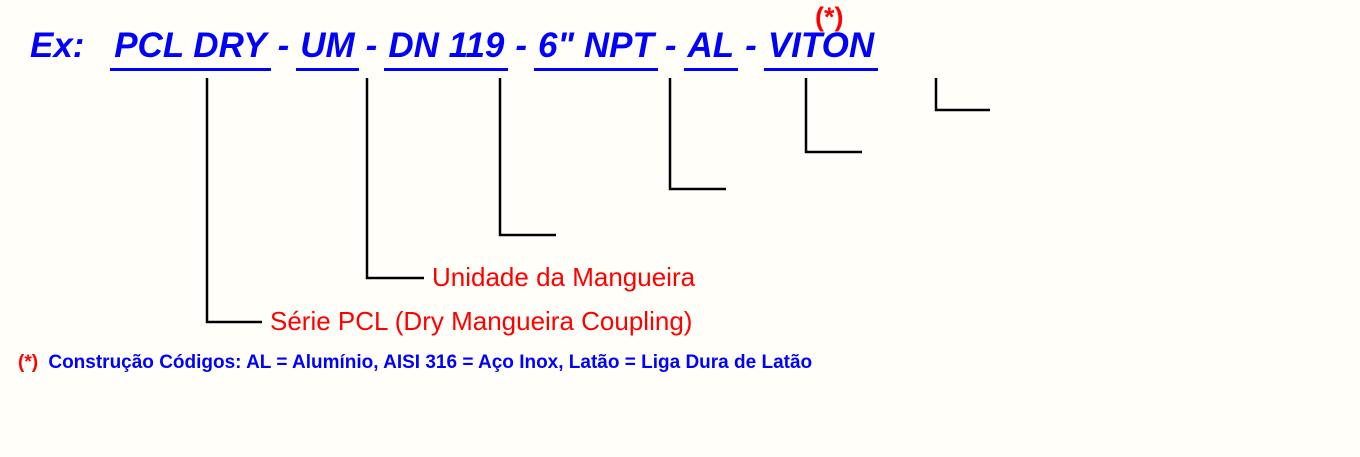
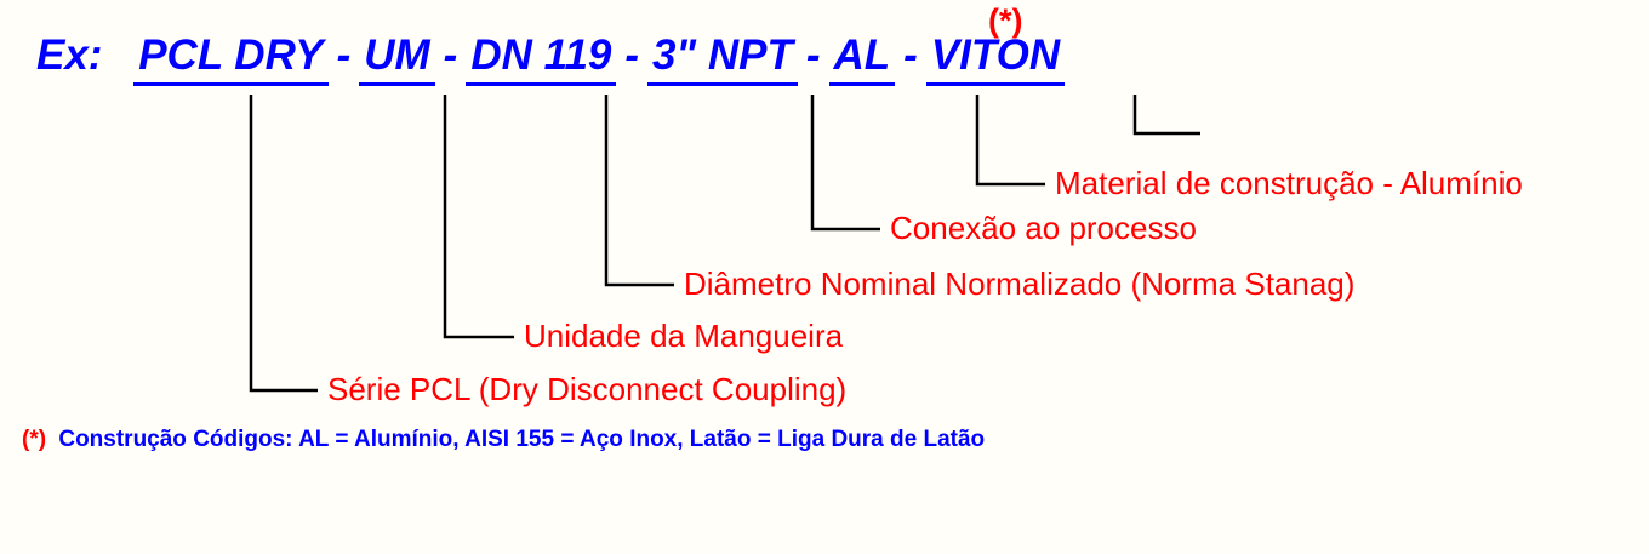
- Ex: PCL DRY - UM - DN 119 - 6" NPT - AL - VITON
+ Ex: PCL DRY - UM - DN 119 - 3" NPT - AL - VITON
- (*) Construção Códigos: AL = Alumínio, AISI 316 = Aço Inox, Latão = Liga Dura de Latão
+ (*) Construção Códigos: AL = Alumínio, AISI 155 = Aço Inox, Latão = Liga Dura de Latão
  (*)
+ Material de construção - Alumínio
+ Conexão ao processo
+ Diâmetro Nominal Normalizado (Norma Stanag)
  Unidade da Mangueira
- Série PCL (Dry Mangueira Coupling)
+ Série PCL (Dry Disconnect Coupling)
